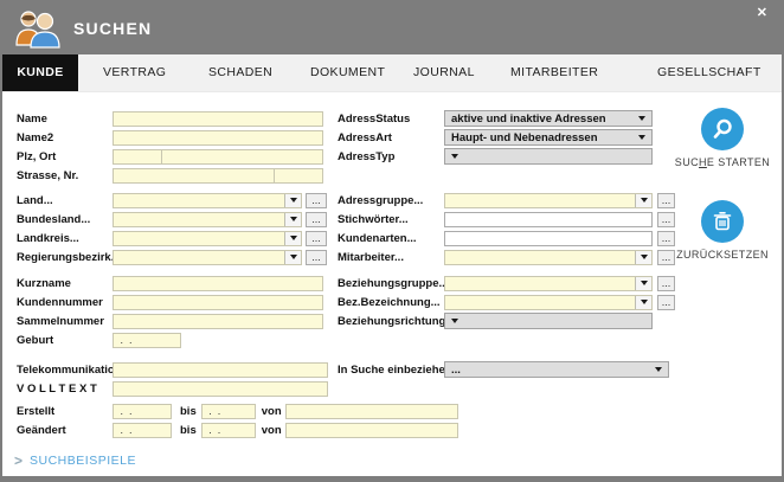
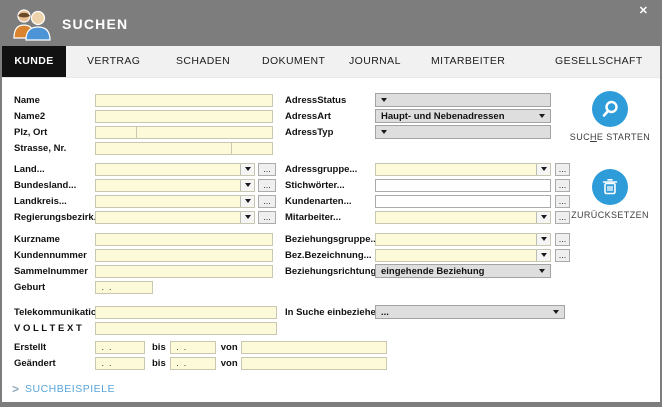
  SUCHEN
  ✕
  KUNDE
  VERTRAG
  SCHADEN
  DOKUMENT
  JOURNAL
  MITARBEITER
  GESELLSCHAFT
  Name
  Name2
  Plz, Ort
  Strasse, Nr.
  Land...
  ...
  Bundesland...
  ...
  Landkreis...
  ...
  Regierungsbezirk
  ...
  Kurzname
  Kundennummer
  Sammelnummer
  Geburt
  . .
  Telekommunikatio
  V O L L T E X T
  Erstellt
  . .
  bis
  . .
  von
  Geändert
  . .
  bis
  . .
  von
  AdressStatus
- aktive und inaktive Adressen
  AdressArt
  Haupt- und Nebenadressen
  AdressTyp
  Adressgruppe...
  ...
  Stichwörter...
  ...
  Kundenarten...
  ...
  Mitarbeiter...
  ...
  Beziehungsgruppe.
  ...
  Bez.Bezeichnung...
  ...
  Beziehungsrichtung
+ eingehende Beziehung
  In Suche einbeziehe
  ...
  SUCHE STARTEN
  ZURÜCKSETZEN
  >
  SUCHBEISPIELE
